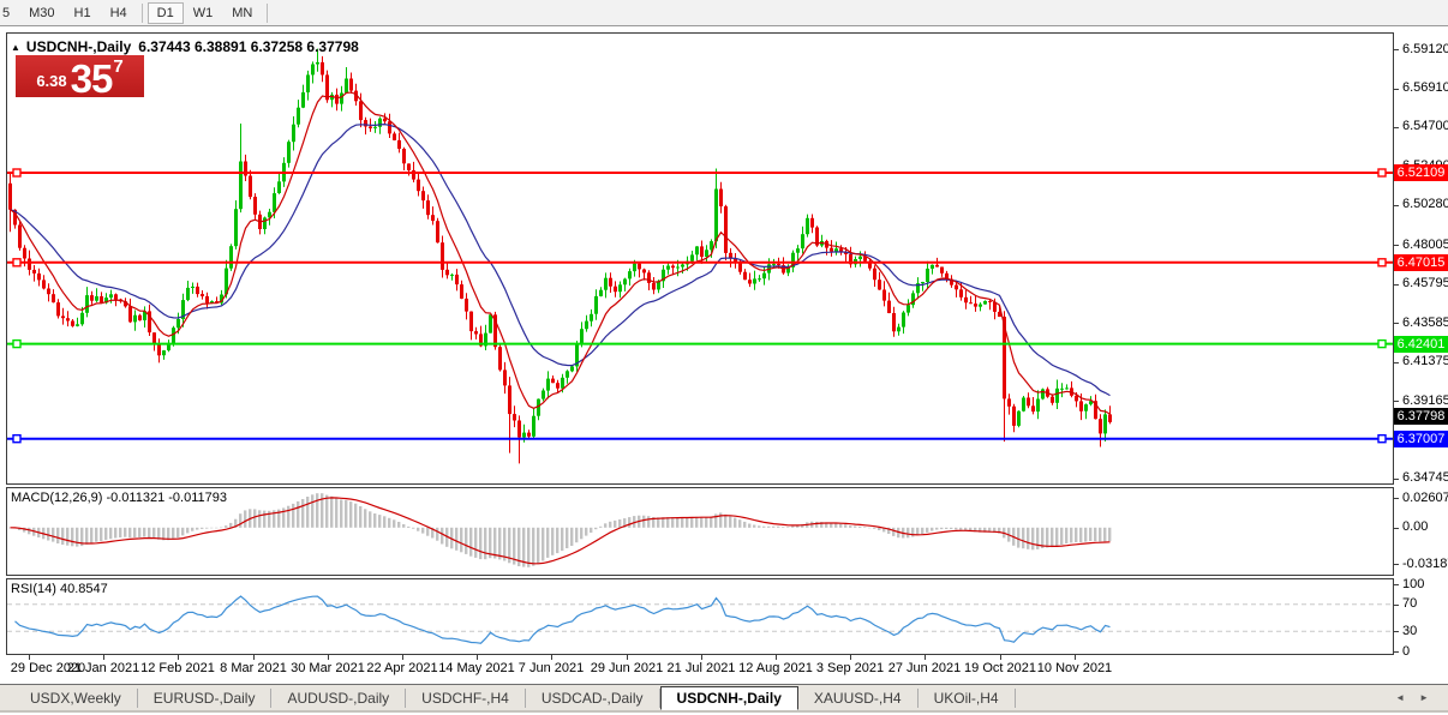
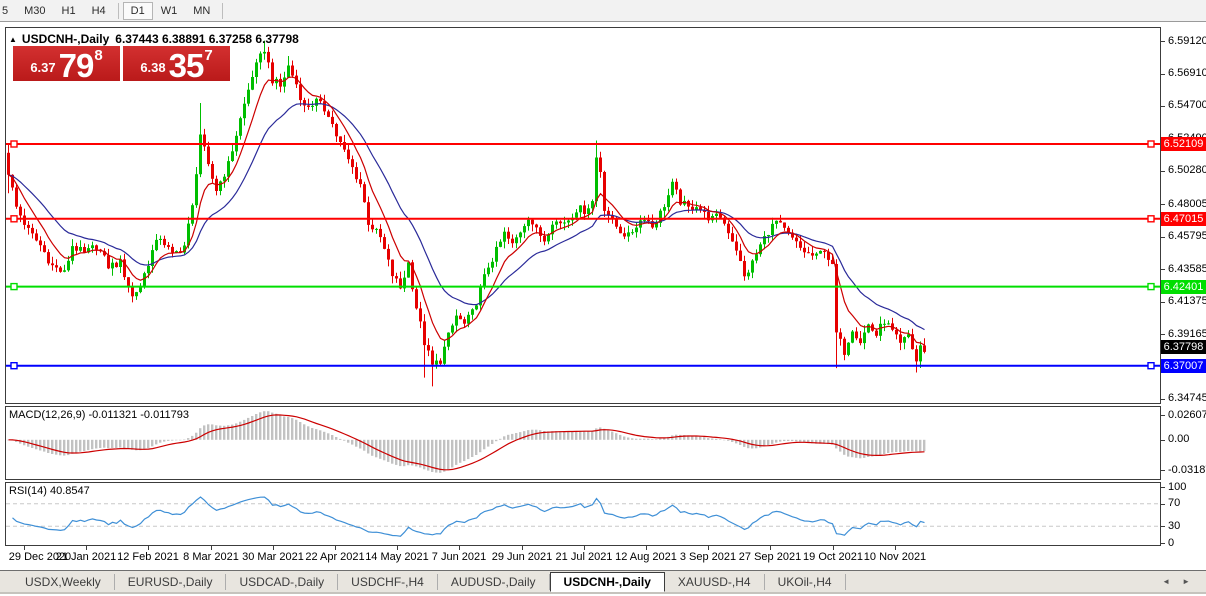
  5
  M30
  H1
  H4
  D1
  W1
  MN
  ▲ USDCNH-,Daily 6.37443 6.38891 6.37258 6.37798
+ 6.37
+ 79
+ 8
  6.38
  35
  7
  MACD(12,26,9) -0.011321 -0.011793
  RSI(14) 40.8547
  6.59120
  6.56910
  6.54700
  6.50280
  6.48005
  6.45795
  6.43585
  6.41375
  6.39165
  6.34745
  6.52109
  6.47015
  6.42401
  6.37007
  0.02607
  0.00
  -0.0318
  100
  70
  30
  0
  29 Dec 2020
  21 Jan 2021
  12 Feb 2021
  8 Mar 2021
  30 Mar 2021
  22 Apr 2021
  14 May 2021
  7 Jun 2021
  29 Jun 2021
  21 Jul 2021
  12 Aug 2021
  3 Sep 2021
- 27 Jun 2021
+ 27 Sep 2021
  19 Oct 2021
  10 Nov 2021
  6.37798
  USDX,Weekly
  EURUSD-,Daily
- AUDUSD-,Daily
+ USDCAD-,Daily
  USDCHF-,H4
- USDCAD-,Daily
+ AUDUSD-,Daily
  USDCNH-,Daily
  XAUUSD-,H4
  UKOil-,H4
  ◄
  ►
